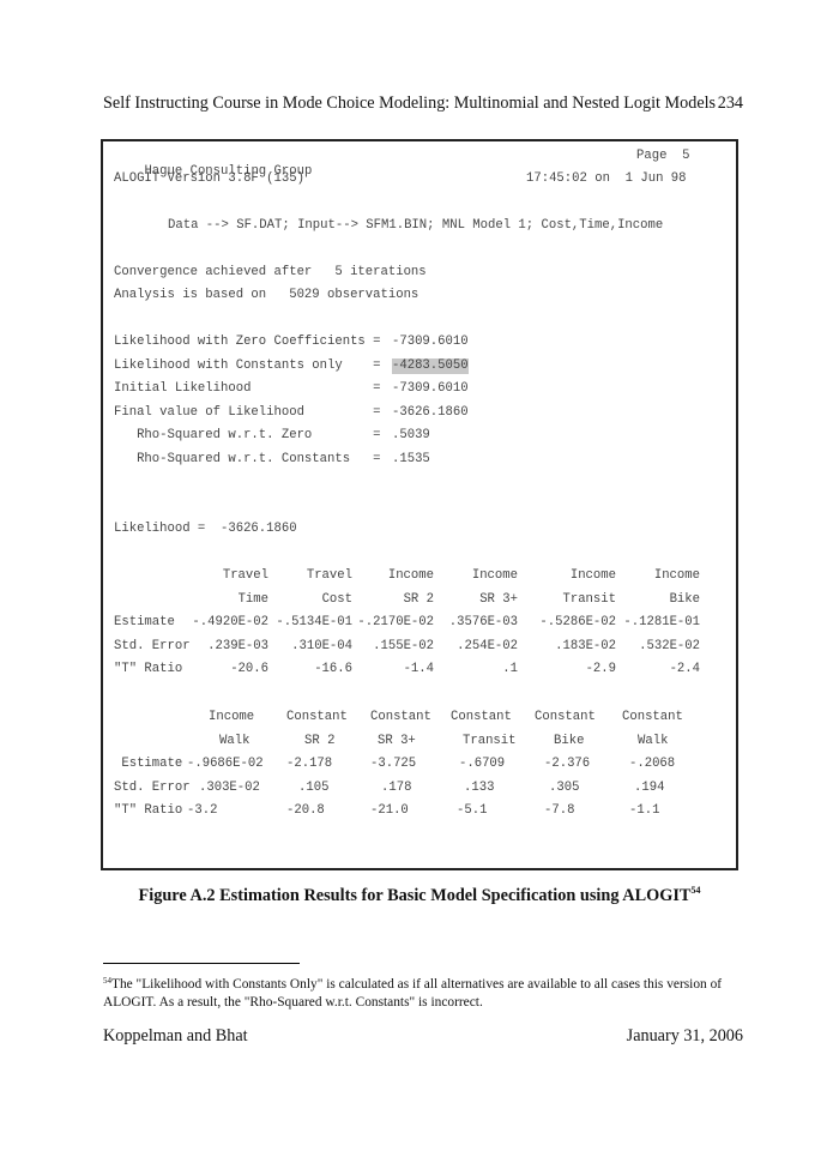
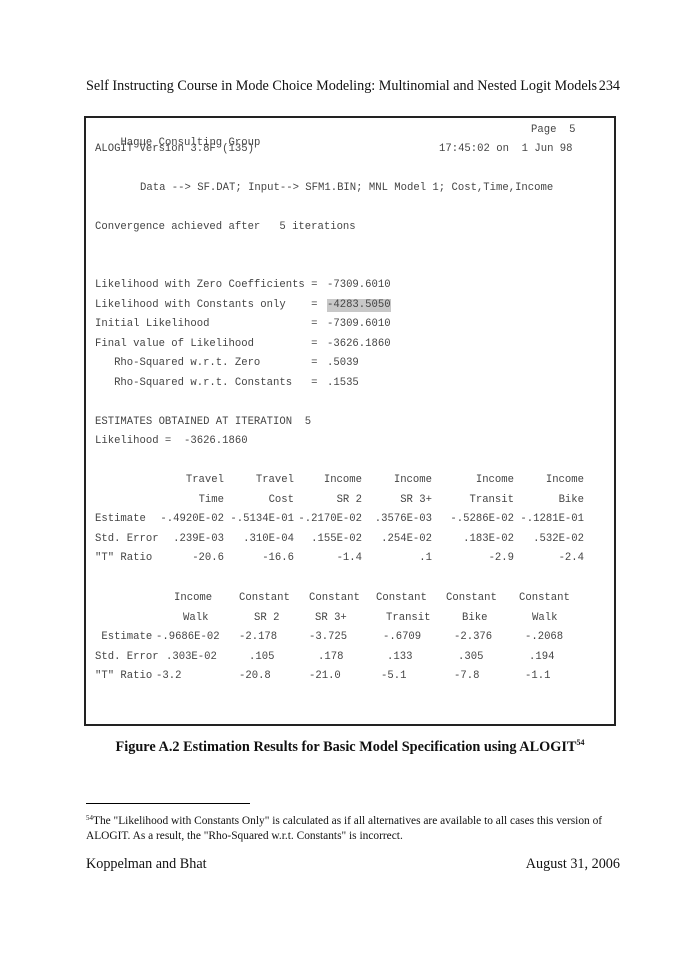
  Self Instructing Course in Mode Choice Modeling: Multinomial and Nested Logit Models
  234
  Hague Consulting Group
  Page 5
  ALOGIT Version 3.8F (135)
  17:45:02 on 1 Jun 98
  Data --> SF.DAT; Input--> SFM1.BIN; MNL Model 1; Cost,Time,Income
  Convergence achieved after 5 iterations
- Analysis is based on 5029 observations
  Likelihood with Zero Coefficients =
  -7309.6010
  Likelihood with Constants only =
  -4283.5050
  Initial Likelihood =
  -7309.6010
  Final value of Likelihood =
  -3626.1860
  Rho-Squared w.r.t. Zero =
  .5039
  Rho-Squared w.r.t. Constants =
  .1535
+ ESTIMATES OBTAINED AT ITERATION 5
  Likelihood = -3626.1860
  Travel
  Travel
  Income
  Income
  Income
  Income
  Time
  Cost
  SR 2
  SR 3+
  Transit
  Bike
  Estimate
  -.4920E-02
  -.5134E-01
  -.2170E-02
  .3576E-03
  -.5286E-02
  -.1281E-01
  Std. Error
  .239E-03
  .310E-04
  .155E-02
  .254E-02
  .183E-02
  .532E-02
  "T" Ratio
  -20.6
  -16.6
  -1.4
  .1
  -2.9
  -2.4
  Income
  Constant
  Constant
  Constant
  Constant
  Constant
  Walk
  SR 2
  SR 3+
  Transit
  Bike
  Walk
  Estimate
  -.9686E-02
  -2.178
  -3.725
  -.6709
  -2.376
  -.2068
  Std. Error
  .303E-02
  .105
  .178
  .133
  .305
  .194
  "T" Ratio
  -3.2
  -20.8
  -21.0
  -5.1
  -7.8
  -1.1
  Figure A.2 Estimation Results for Basic Model Specification using ALOGIT54
  54The "Likelihood with Constants Only" is calculated as if all alternatives are available to all cases this version of ALOGIT. As a result, the "Rho-Squared w.r.t. Constants" is incorrect.
  Koppelman and Bhat
- January 31, 2006
+ August 31, 2006
